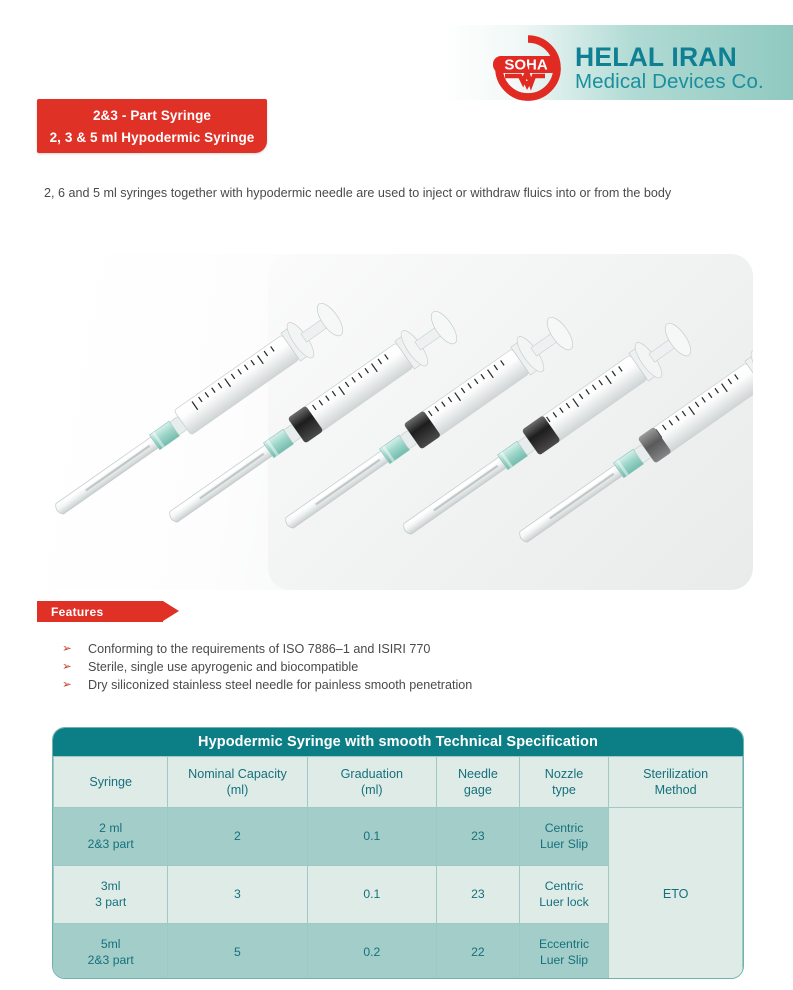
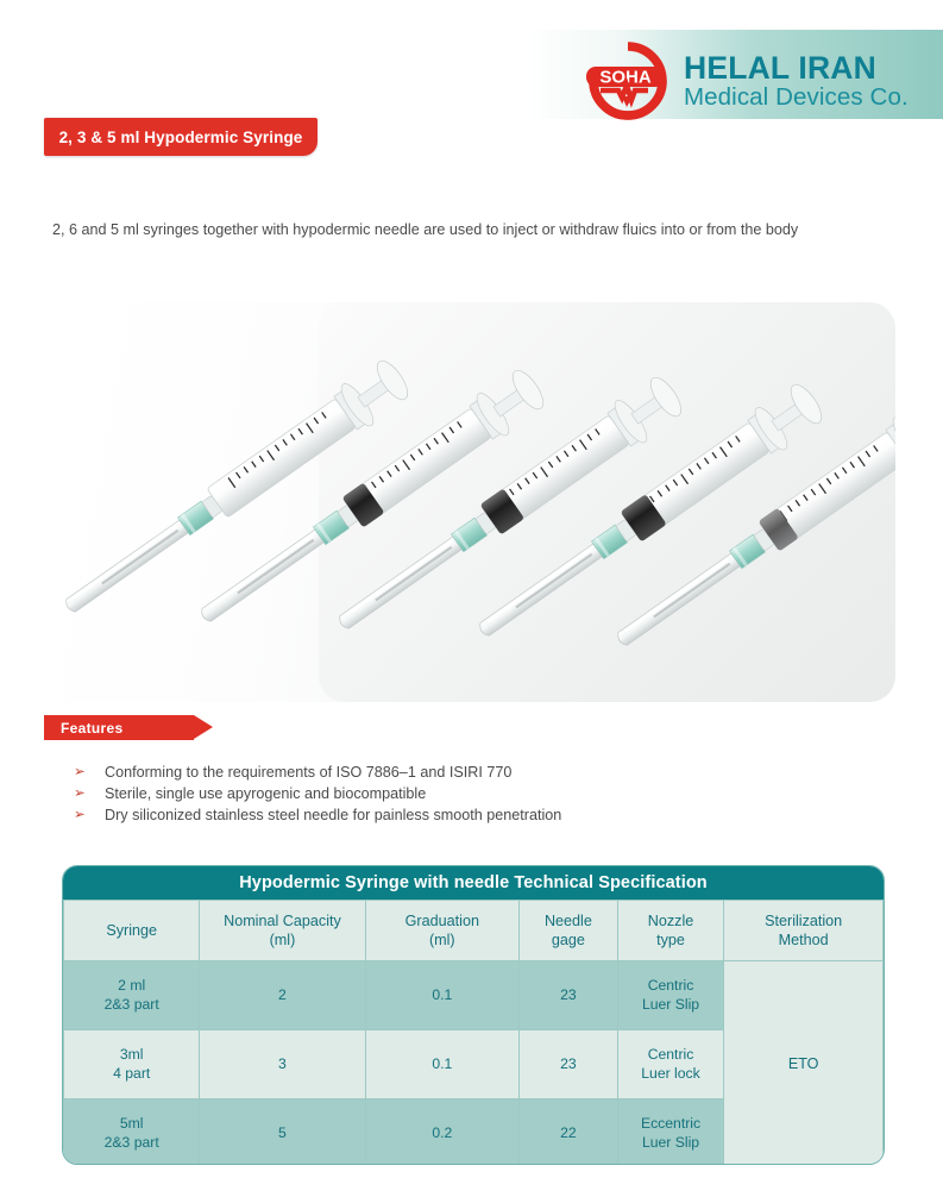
  SOHA
  HELAL IRAN
  Medical Devices Co.
- 2&3 - Part Syringe
  2, 3 & 5 ml Hypodermic Syringe
  2, 6 and 5 ml syringes together with hypodermic needle are used to inject or withdraw fluics into or from the body
  Features
  ➢
  Conforming to the requirements of ISO 7886–1 and ISIRI 770
  ➢
  Sterile, single use apyrogenic and biocompatible
  ➢
  Dry siliconized stainless steel needle for painless smooth penetration
- Hypodermic Syringe with smooth Technical Specification
+ Hypodermic Syringe with needle Technical Specification
  Syringe	Nominal Capacity (ml)	Graduation (ml)	Needle gage	Nozzle type	Sterilization Method
  2 ml 2&3 part	2	0.1	23	Centric Luer Slip	ETO
- 3ml 3 part	3	0.1	23	Centric Luer lock
+ 3ml 4 part	3	0.1	23	Centric Luer lock
  5ml 2&3 part	5	0.2	22	Eccentric Luer Slip
